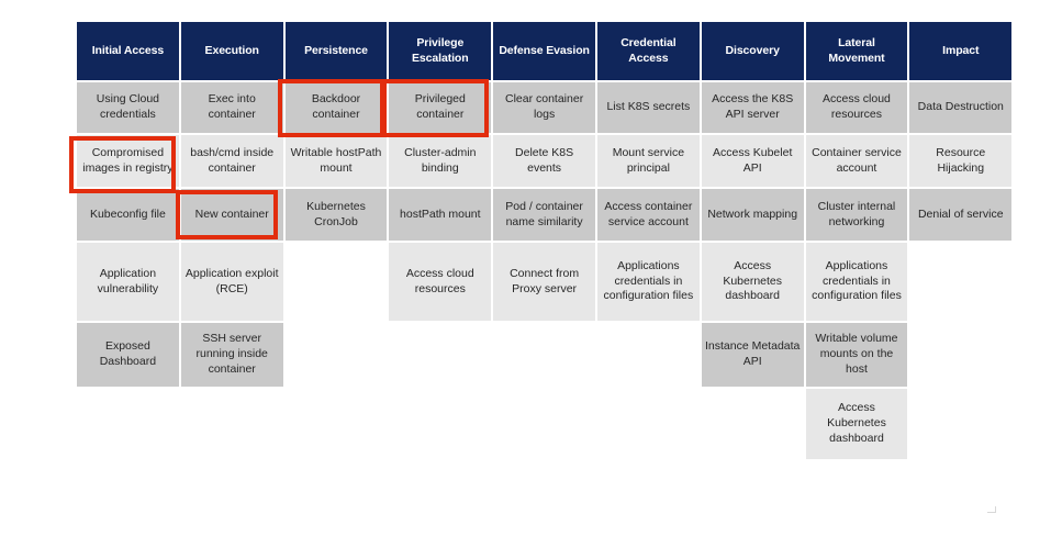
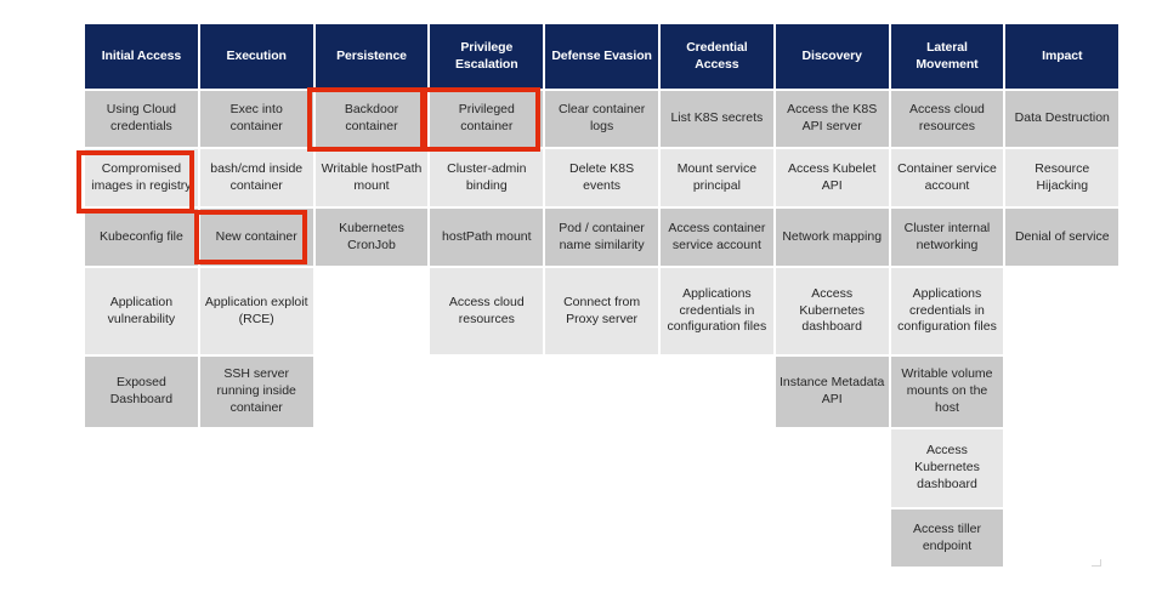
  Initial Access	Execution	Persistence	Privilege Escalation	Defense Evasion	Credential Access	Discovery	Lateral Movement	Impact
  Using Cloudcredentials	Exec intocontainer	Backdoorcontainer	Privilegedcontainer	Clear containerlogs	List K8S secrets	Access the K8SAPI server	Access cloudresources	Data Destruction
  Compromisedimages in registry	bash/cmd insidecontainer	Writable hostPathmount	Cluster-adminbinding	Delete K8Sevents	Mount serviceprincipal	Access KubeletAPI	Container serviceaccount	ResourceHijacking
  Kubeconfig file	New container	KubernetesCronJob	hostPath mount	Pod / containername similarity	Access containerservice account	Network mapping	Cluster internalnetworking	Denial of service
  Applicationvulnerability	Application exploit(RCE)		Access cloudresources	Connect fromProxy server	Applicationscredentials inconfiguration files	AccessKubernetesdashboard	Applicationscredentials inconfiguration files
  ExposedDashboard	SSH serverrunning insidecontainer					Instance MetadataAPI	Writable volumemounts on thehost
  							AccessKubernetesdashboard
+ 							Access tillerendpoint
